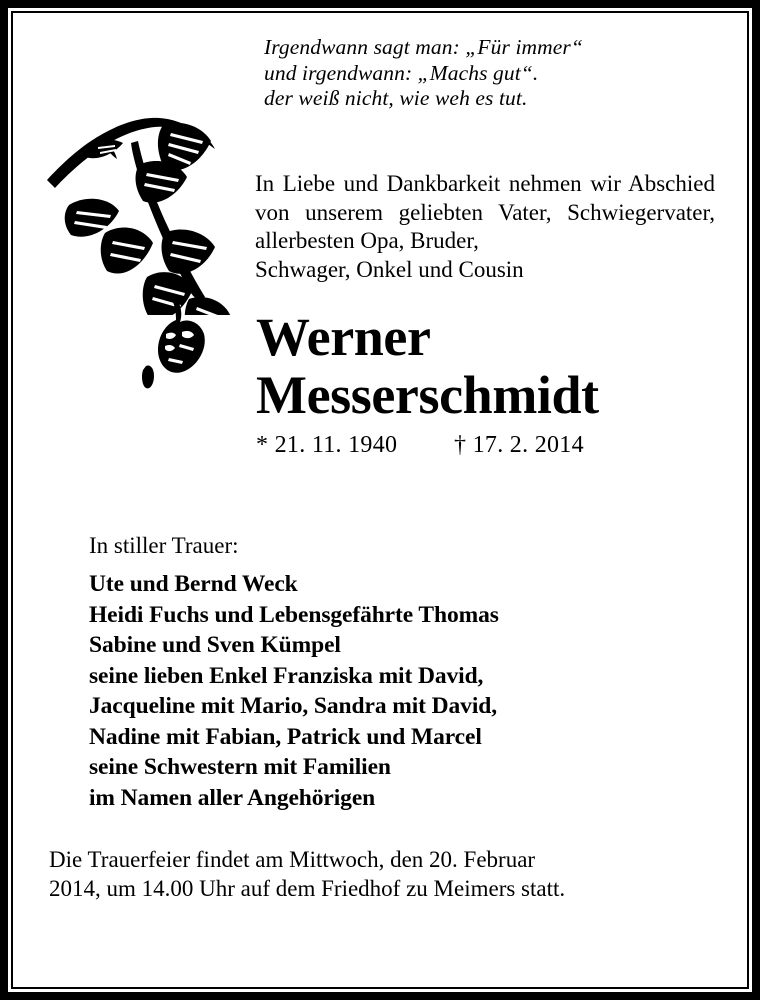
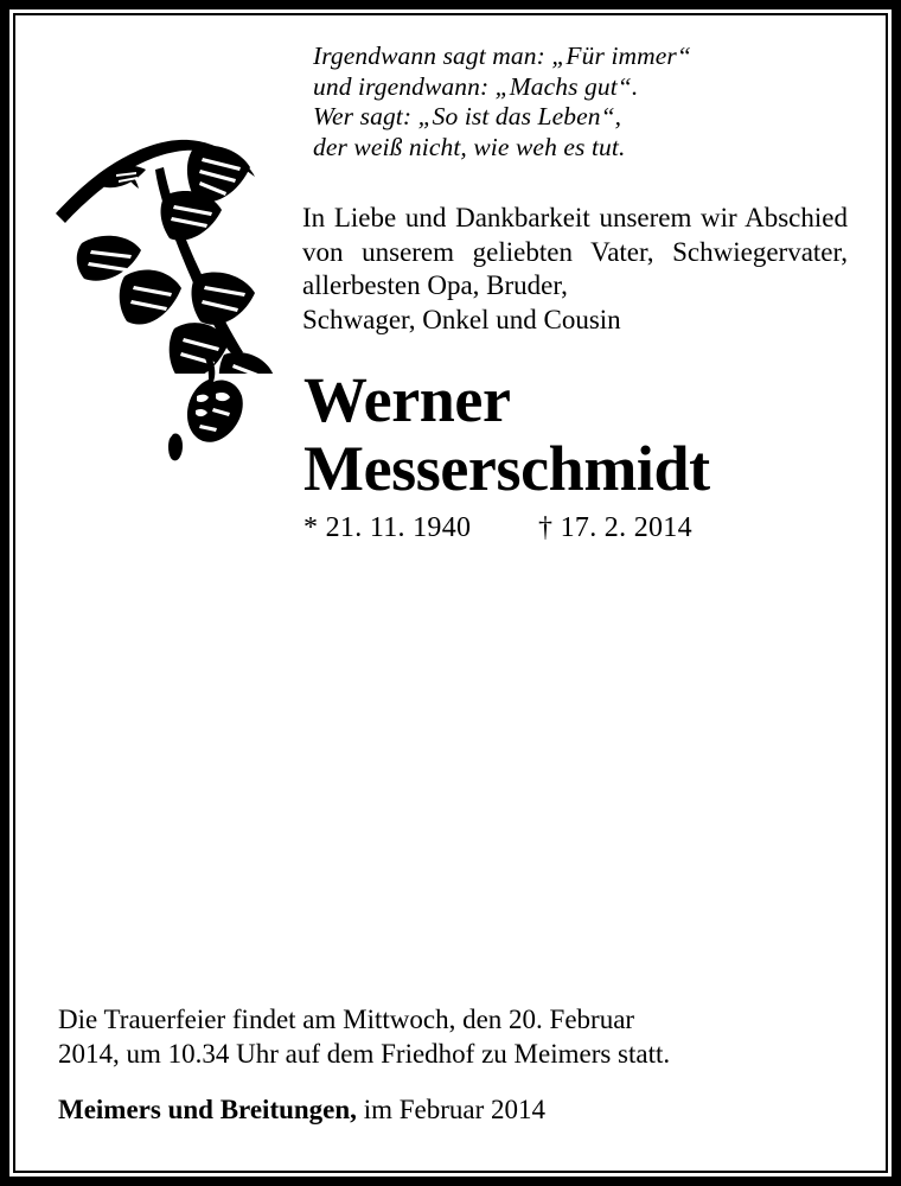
  Irgendwann sagt man: „Für immer“
  und irgendwann: „Machs gut“.
+ Wer sagt: „So ist das Leben“,
  der weiß nicht, wie weh es tut.
- In Liebe und Dankbarkeit nehmen wir Abschied von unserem geliebten Vater, Schwiegervater, allerbesten Opa, Bruder,
+ In Liebe und Dankbarkeit unserem wir Abschied von unserem geliebten Vater, Schwiegervater, allerbesten Opa, Bruder,
  Schwager, Onkel und Cousin
  Werner
  Messerschmidt
  * 21. 11. 1940 † 17. 2. 2014
- In stiller Trauer:
- Ute und Bernd Weck
- Heidi Fuchs und Lebensgefährte Thomas
- Sabine und Sven Kümpel
- seine lieben Enkel Franziska mit David,
- Jacqueline mit Mario, Sandra mit David,
- Nadine mit Fabian, Patrick und Marcel
- seine Schwestern mit Familien
- im Namen aller Angehörigen
  Die Trauerfeier findet am Mittwoch, den 20. Februar
- 2014, um 14.00 Uhr auf dem Friedhof zu Meimers statt.
+ 2014, um 10.34 Uhr auf dem Friedhof zu Meimers statt.
+ Meimers und Breitungen, im Februar 2014
